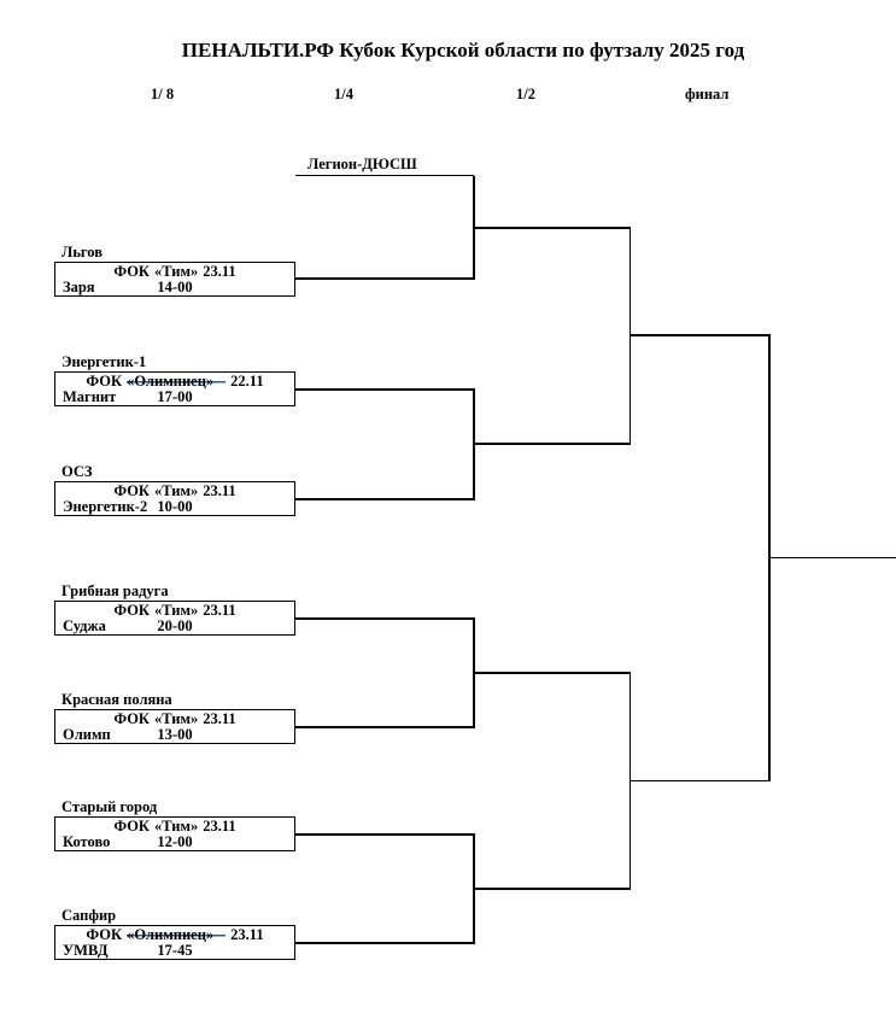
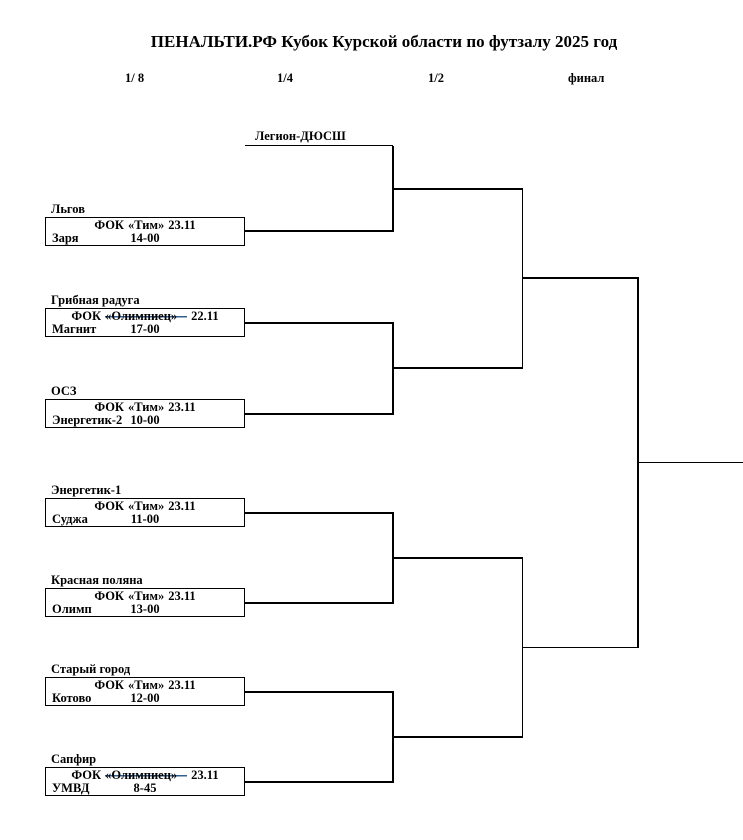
  ПЕНАЛЬТИ.РФ Кубок Курской области по футзалу 2025 год
  1/ 8
  1/4
  1/2
  финал
  Легион-ДЮСШ
  Льгов
  ФОК «Тим» 23.11
  Заря
  14-00
- Энергетик-1
+ Грибная радуга
  ФОК «Олимпиец» 22.11
  Магнит
  17-00
  ОСЗ
  ФОК «Тим» 23.11
  Энергетик-2
  10-00
- Грибная радуга
+ Энергетик-1
  ФОК «Тим» 23.11
  Суджа
- 20-00
+ 11-00
  Красная поляна
  ФОК «Тим» 23.11
  Олимп
  13-00
  Старый город
  ФОК «Тим» 23.11
  Котово
  12-00
  Сапфир
  ФОК «Олимпиец» 23.11
  УМВД
- 17-45
+ 8-45
